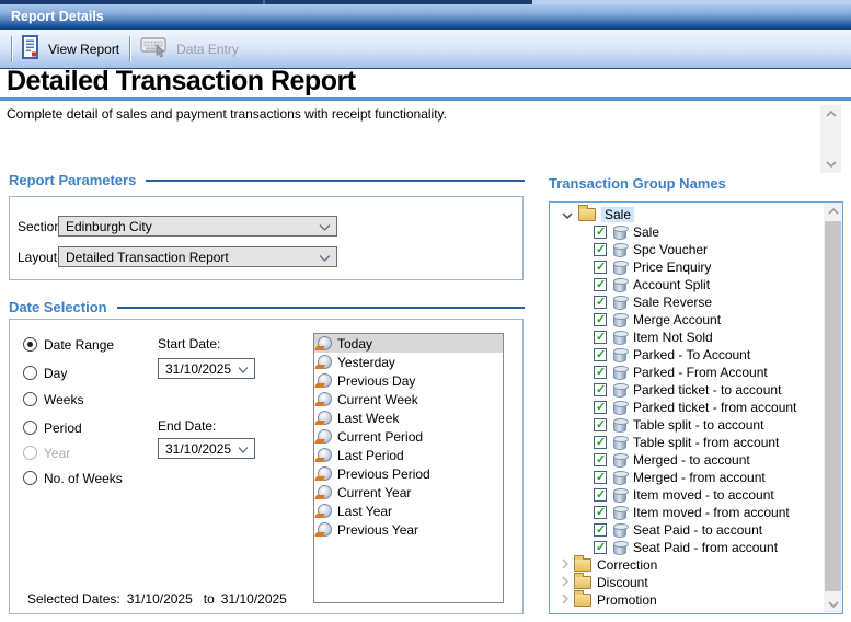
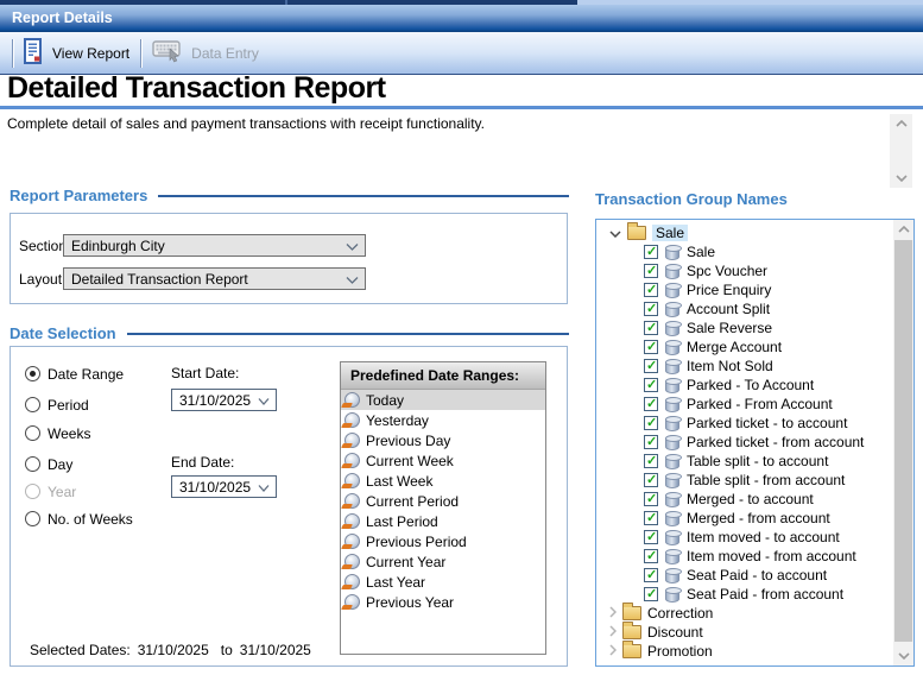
  Report Details
  View Report
  Data Entry
  Detailed Transaction Report
  Complete detail of sales and payment transactions with receipt functionality.
  Report Parameters
  Sectio
  Edinburgh City
  Layout
  Detailed Transaction Report
  Date Selection
  Date Range
- Day
+ Period
  Weeks
- Period
+ Day
  Year
  No. of Weeks
  Start Date:
  31/10/2025
  End Date:
  31/10/2025
+ Predefined Date Ranges:
  Today
  Yesterday
  Previous Day
  Current Week
  Last Week
  Current Period
  Last Period
  Previous Period
  Current Year
  Last Year
  Previous Year
  Selected Dates: 31/10/2025 to 31/10/2025
  Transaction Group Names
  Sale
  Sale
  Spc Voucher
  Price Enquiry
  Account Split
  Sale Reverse
  Merge Account
  Item Not Sold
  Parked - To Account
  Parked - From Account
  Parked ticket - to account
  Parked ticket - from account
  Table split - to account
  Table split - from account
  Merged - to account
  Merged - from account
  Item moved - to account
  Item moved - from account
  Seat Paid - to account
  Seat Paid - from account
  Correction
  Discount
  Promotion
